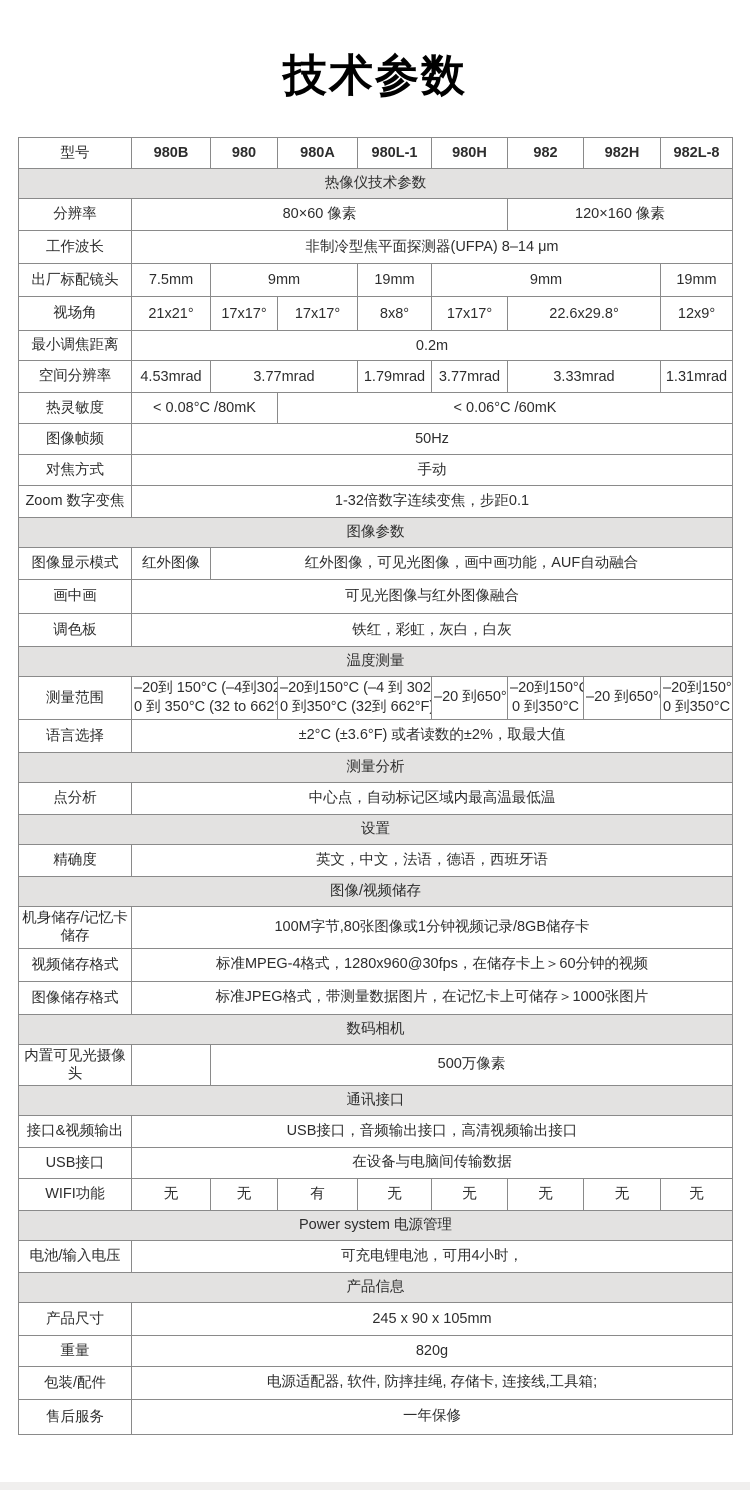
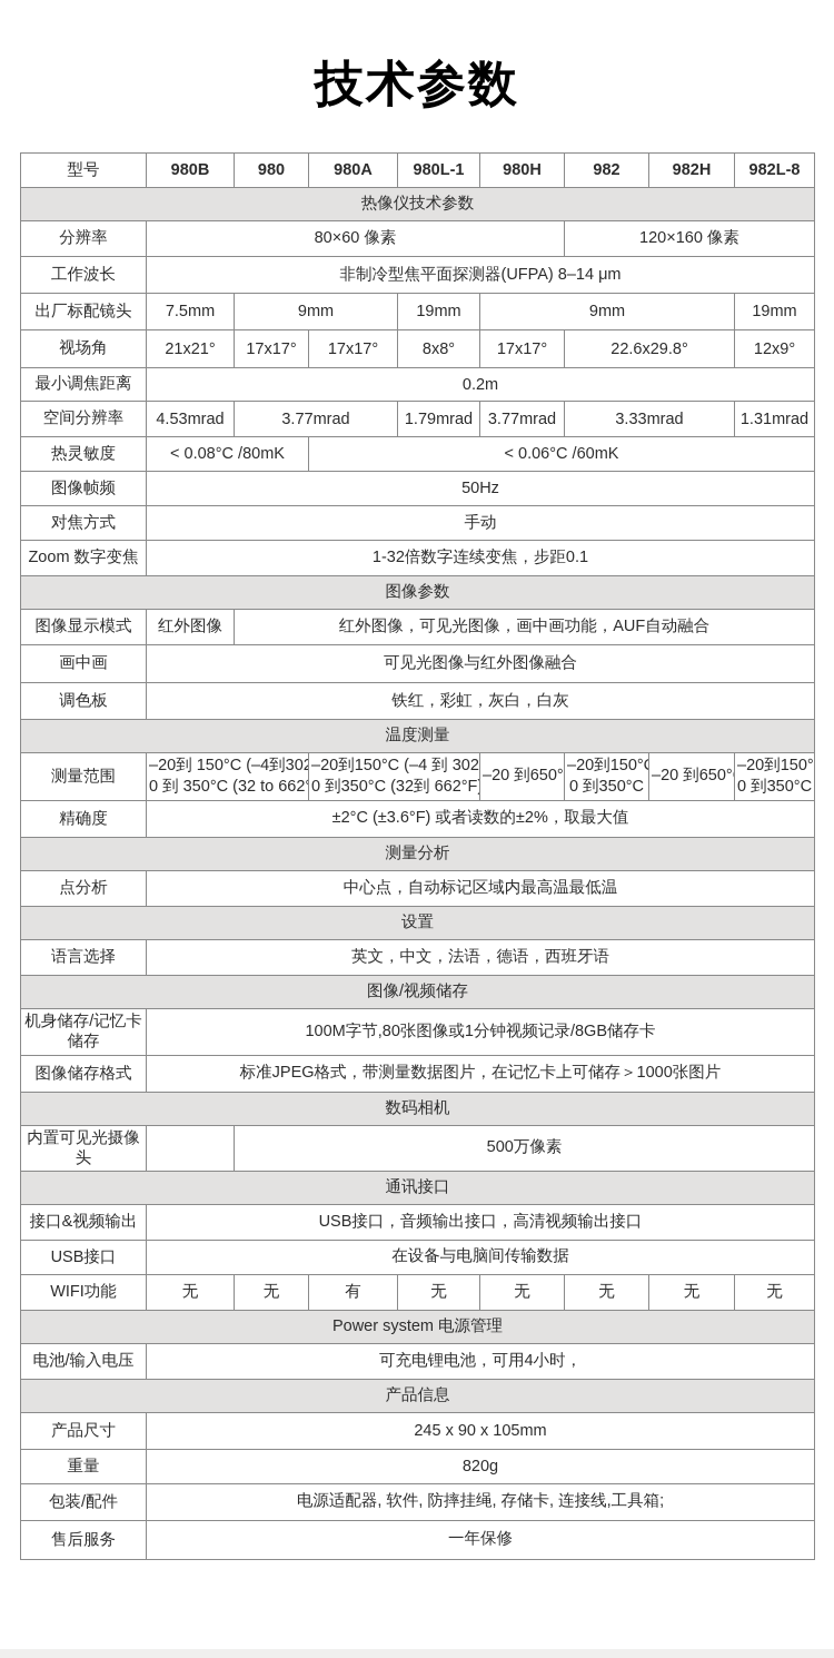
  技术参数
  型号	980B	980	980A	980L-1	980H	982	982H	982L-8
  热像仪技术参数
  分辨率	80×60 像素	120×160 像素
  工作波长	非制冷型焦平面探测器(UFPA) 8–14 μm
  出厂标配镜头	7.5mm	9mm	19mm	9mm	19mm
  视场角	21x21°	17x17°	17x17°	8x8°	17x17°	22.6x29.8°	12x9°
  最小调焦距离	0.2m
  空间分辨率	4.53mrad	3.77mrad	1.79mrad	3.77mrad	3.33mrad	1.31mrad
  热灵敏度	< 0.08°C /80mK	< 0.06°C /60mK
  图像帧频	50Hz
  对焦方式	手动
  Zoom 数字变焦	1-32倍数字连续变焦，步距0.1
  图像参数
  图像显示模式	红外图像	红外图像，可见光图像，画中画功能，AUF自动融合
  画中画	可见光图像与红外图像融合
  调色板	铁红，彩虹，灰白，白灰
  温度测量
  测量范围	–20到 150°C (–4到3020 到 350°C (32 to 662	–20到150°C (–4 到 3020 到350°C (32到 662°F	–20 到650°	–20到150°0 到350°C	–20 到650°	–20到150°0 到350°C
- 语言选择	±2°C (±3.6°F) 或者读数的±2%，取最大值
+ 精确度	±2°C (±3.6°F) 或者读数的±2%，取最大值
  测量分析
  点分析	中心点，自动标记区域内最高温最低温
  设置
- 精确度	英文，中文，法语，德语，西班牙语
+ 语言选择	英文，中文，法语，德语，西班牙语
  图像/视频储存
  机身储存/记忆卡储存	100M字节,80张图像或1分钟视频记录/8GB储存卡
- 视频储存格式	标准MPEG-4格式，1280x960@30fps，在储存卡上＞60分钟的视频
  图像储存格式	标准JPEG格式，带测量数据图片，在记忆卡上可储存＞1000张图片
  数码相机
  内置可见光摄像头		500万像素
  通讯接口
  接口&视频输出	USB接口，音频输出接口，高清视频输出接口
  USB接口	在设备与电脑间传输数据
  WIFI功能	无	无	有	无	无	无	无	无
  Power system 电源管理
  电池/输入电压	可充电锂电池，可用4小时，
  产品信息
  产品尺寸	245 x 90 x 105mm
  重量	820g
  包装/配件	电源适配器, 软件, 防摔挂绳, 存储卡, 连接线,工具箱;
  售后服务	一年保修
